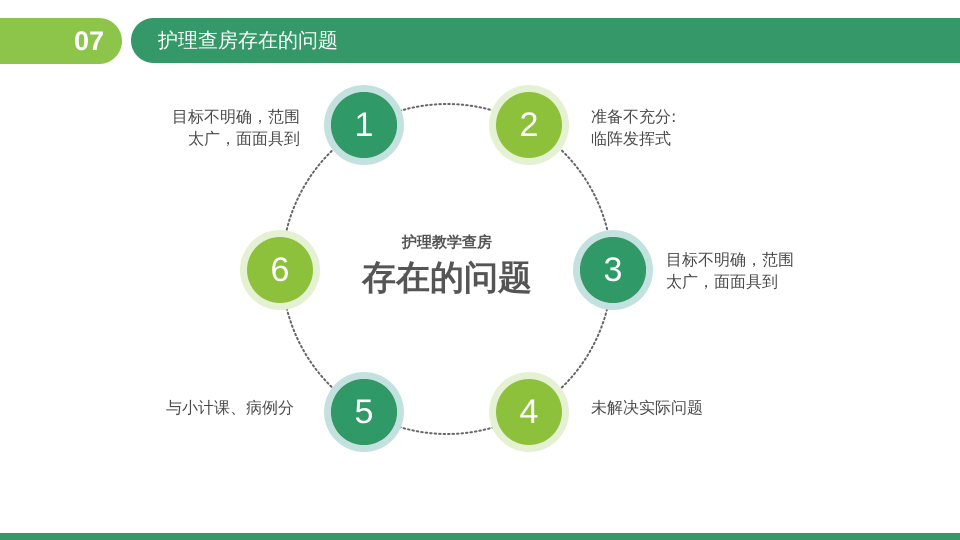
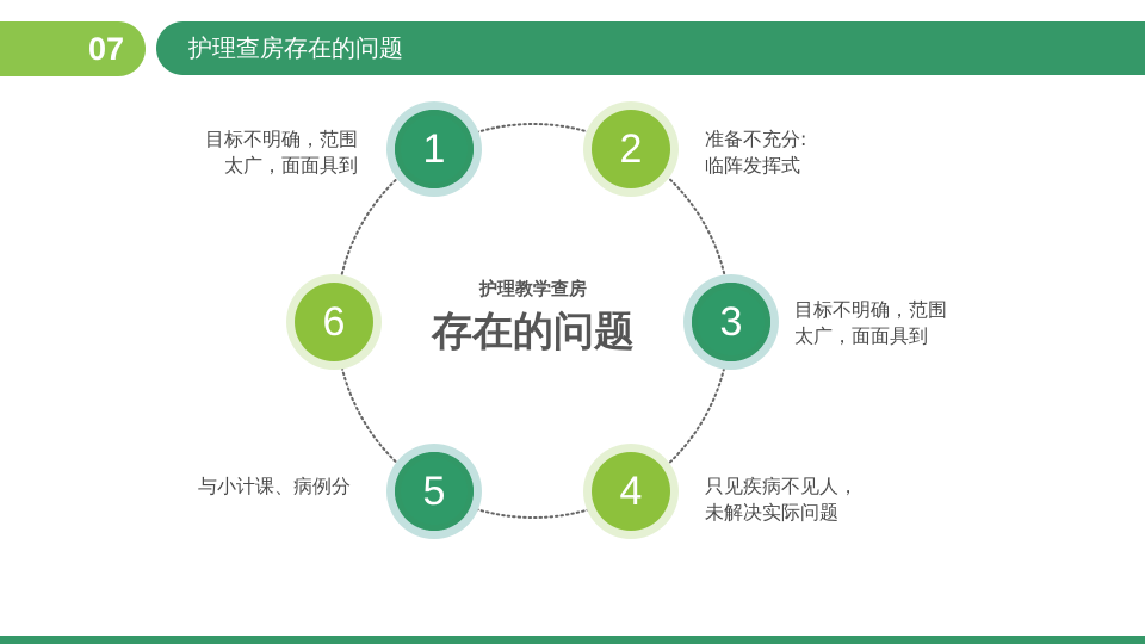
  07
  护理查房存在的问题
  护理教学查房
  存在的问题
  1
  目标不明确，范围
  太广，面面具到
  2
  准备不充分:
  临阵发挥式
  3
  目标不明确，范围
  太广，面面具到
  4
+ 只见疾病不见人，
  未解决实际问题
  5
  与小计课、病例分
  6
